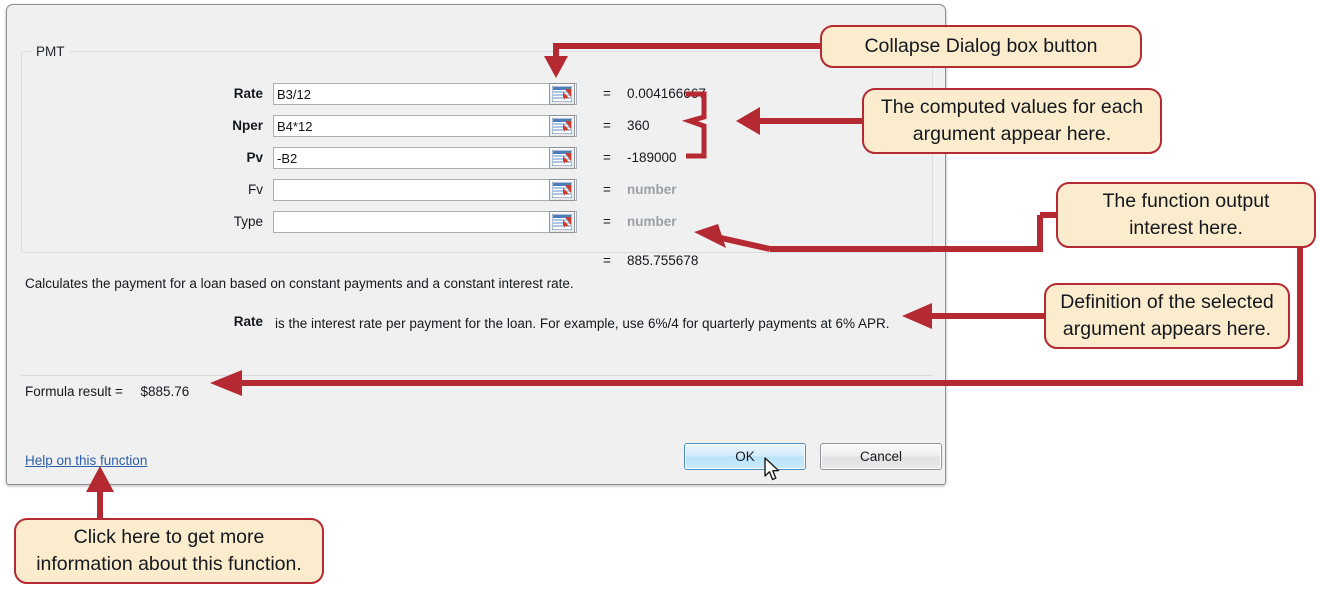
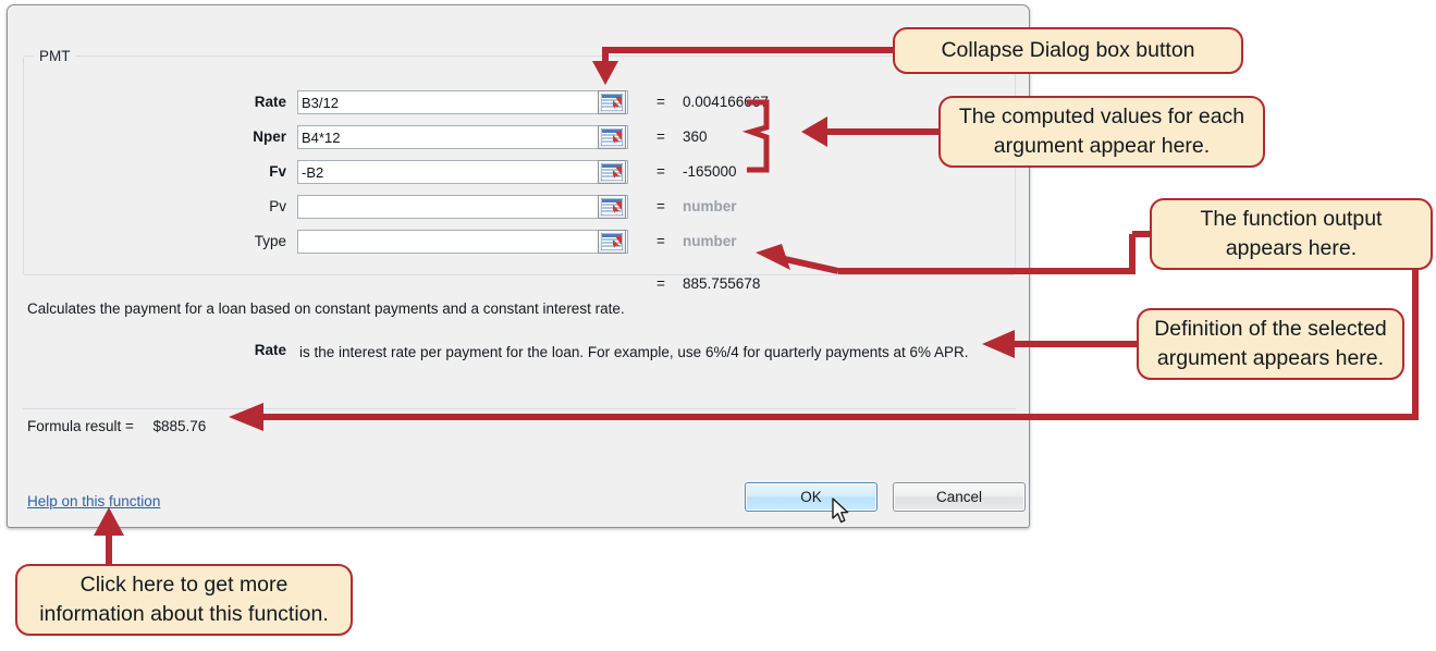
  PMT
  Rate
  B3/12
  =
  0.004166
  Nper
  B4*12
  =
  360
- Pv
+ Fv
  -B2
  =
- -189000
+ -165000
- Fv
+ Pv
  =
  number
  Type
  =
  number
  =
  885.755678
  Calculates the payment for a loan based on constant payments and a constant interest rate.
  Rate
  is the interest rate per payment for the loan. For example, use 6%/4 for quarterly payments at 6% APR.
  Formula result = $885.76
  Help on this function
  OK
  Cancel
  Collapse Dialog box button
  The computed values for each argument appear here.
- The function output interest here.
+ The function output appears here.
  Definition of the selected argument appears here.
  Click here to get more information about this function.
